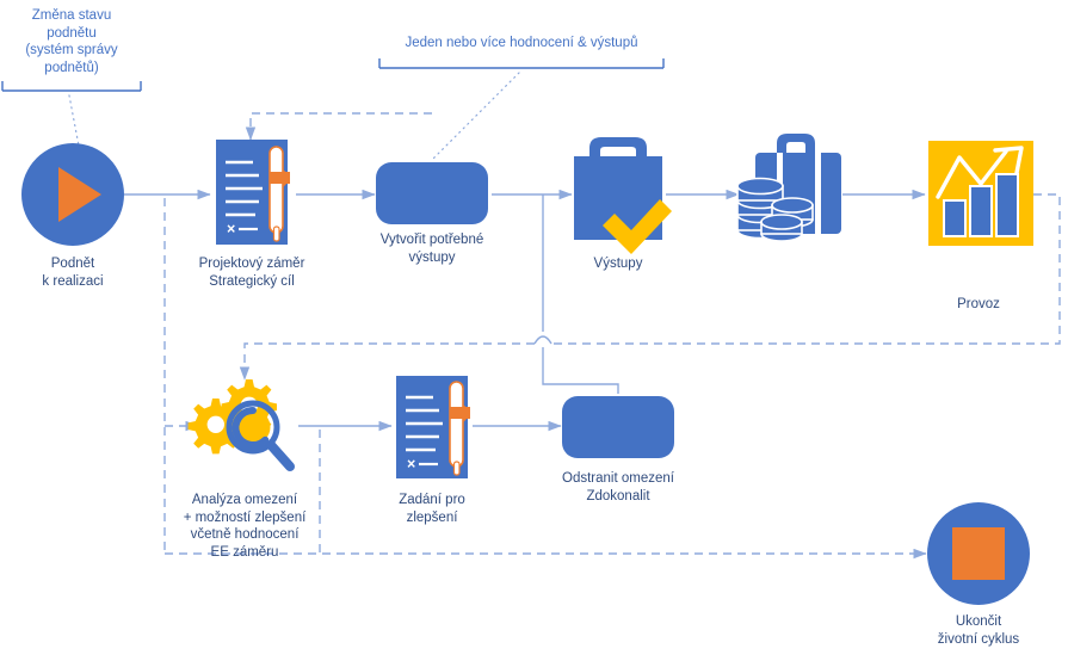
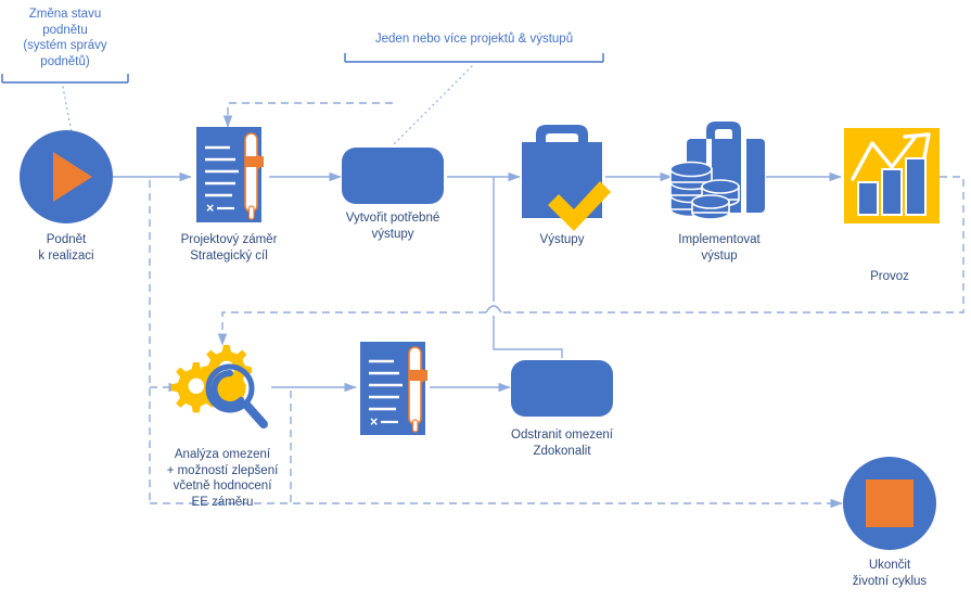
  ×
  ×
  Změna stavu
  podnětu
  (systém správy
  podnětů)
- Jeden nebo více hodnocení & výstupů
+ Jeden nebo více projektů & výstupů
  Podnět
  k realizaci
  Projektový záměr
  Strategický cíl
  Vytvořit potřebné
  výstupy
  Výstupy
+ Implementovat
+ výstup
  Provoz
  Analýza omezení
  + možností zlepšení
  včetně hodnocení
  EE záměru
- Zadání pro
- zlepšení
  Odstranit omezení
  Zdokonalit
  Ukončit
  životní cyklus
